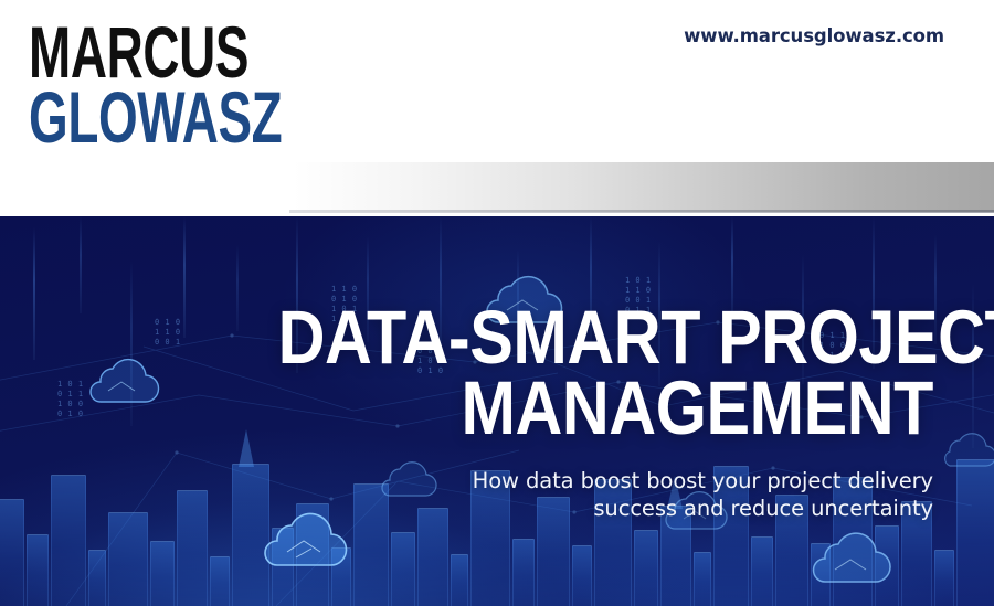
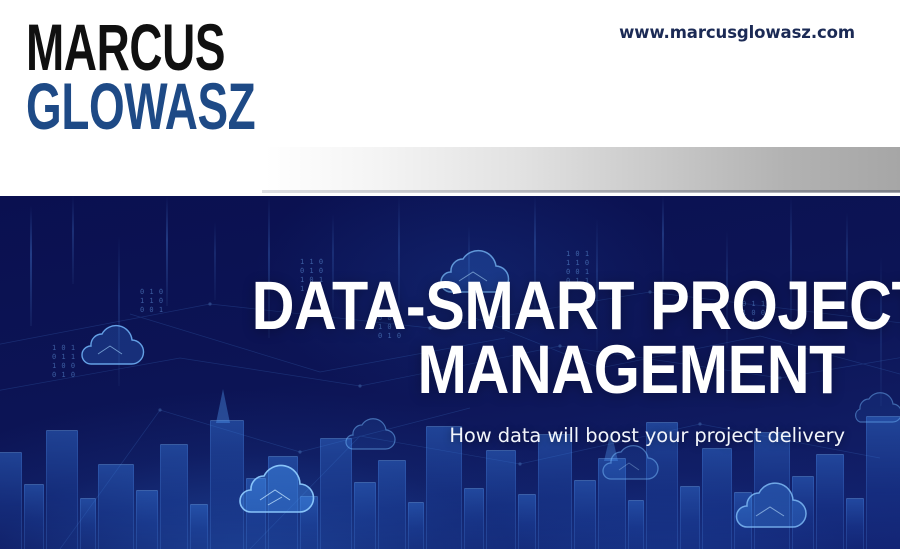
  MARCUS
  GLOWASZ
  www.marcusglowasz.com
  1 0 1
  0 1 1
  1 0 0
  0 1 0
  0 1 0
  1 1 0
  0 0 1
  1 1 0
  0 1 0
  1 0 1
  1 1 1
  0 0 1
  1 0 1
  0 1 0
  1 0 1
  1 1 0
  0 0 1
  0 1 1
  0 1 1
  1 0 0
  1 1 0
  DATA-SMART PROJEC
  MANAGEMENT
- How data boost boost your project delivery
+ How data will boost your project delivery
- success and reduce uncertainty
